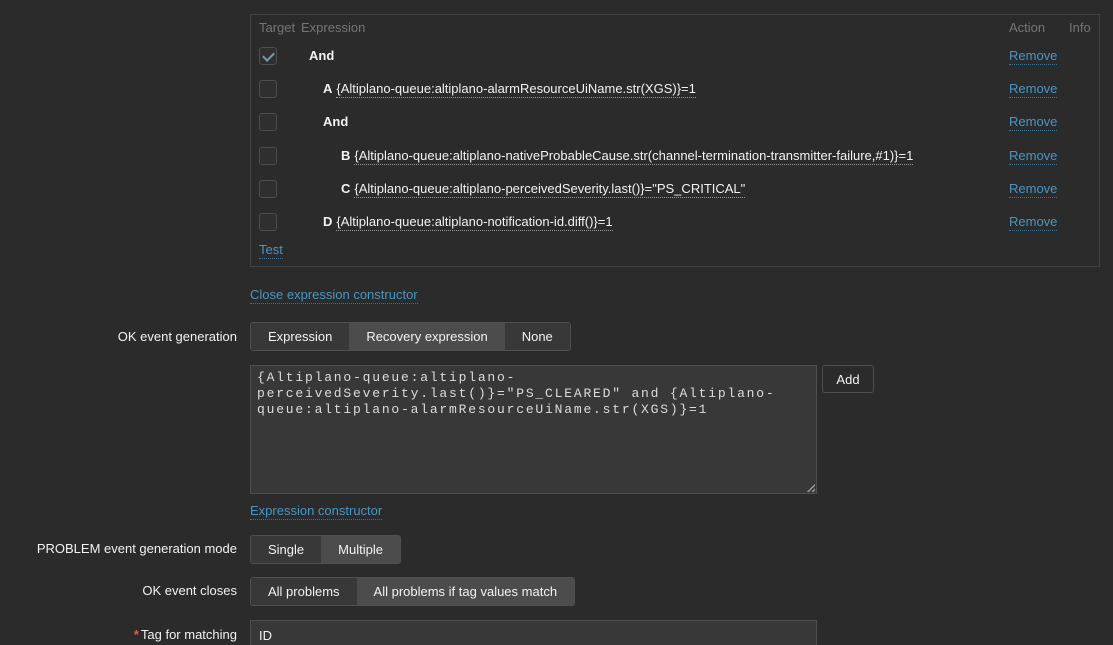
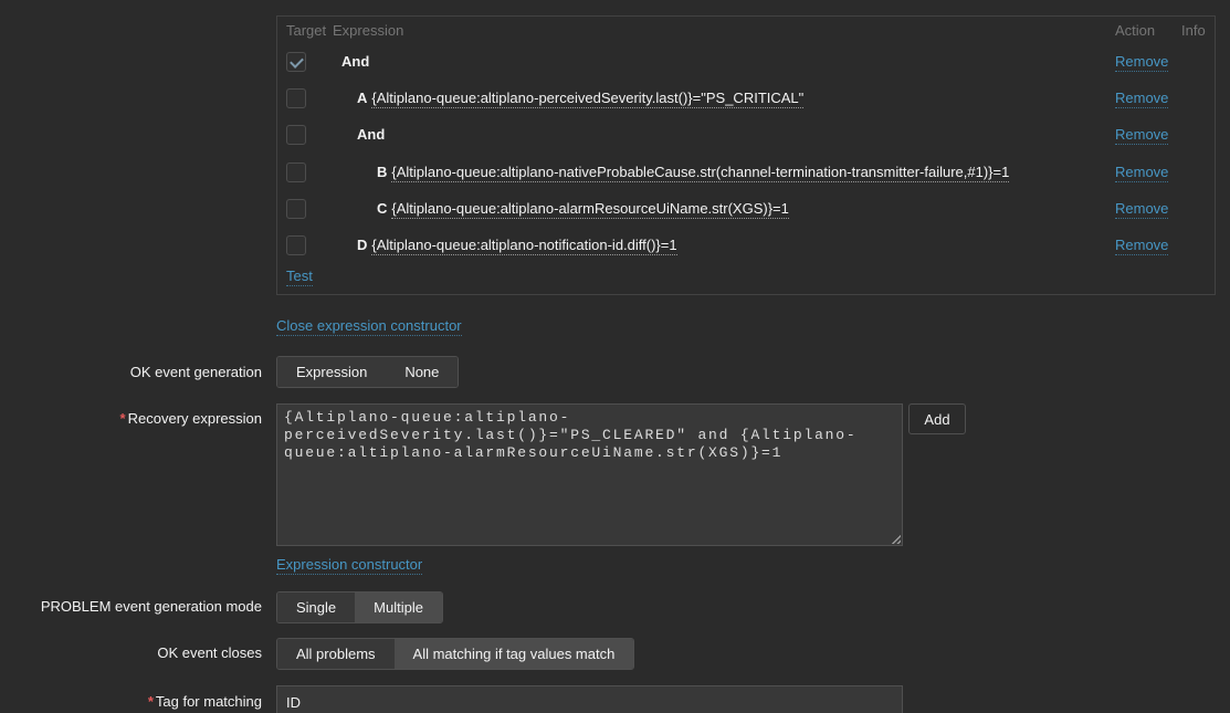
  Target
  Expression
  Action
  Info
  And
  Remove
- A {Altiplano-queue:altiplano-alarmResourceUiName.str(XGS)}=1
+ A {Altiplano-queue:altiplano-perceivedSeverity.last()}="PS_CRITICAL"
  Remove
  And
  Remove
  B {Altiplano-queue:altiplano-nativeProbableCause.str(channel-termination-transmitter-failure,#1)}=1
  Remove
- C {Altiplano-queue:altiplano-perceivedSeverity.last()}="PS_CRITICAL"
+ C {Altiplano-queue:altiplano-alarmResourceUiName.str(XGS)}=1
  Remove
  D {Altiplano-queue:altiplano-notification-id.diff()}=1
  Remove
  Test
  Close expression constructor
  OK event generation
  Expression
- Recovery expression
  None
+ * Recovery expression
  Add
  Expression constructor
  PROBLEM event generation mode
  Single
  Multiple
  OK event closes
  All problems
- All problems if tag values match
+ All matching if tag values match
  * Tag for matching
  ID
